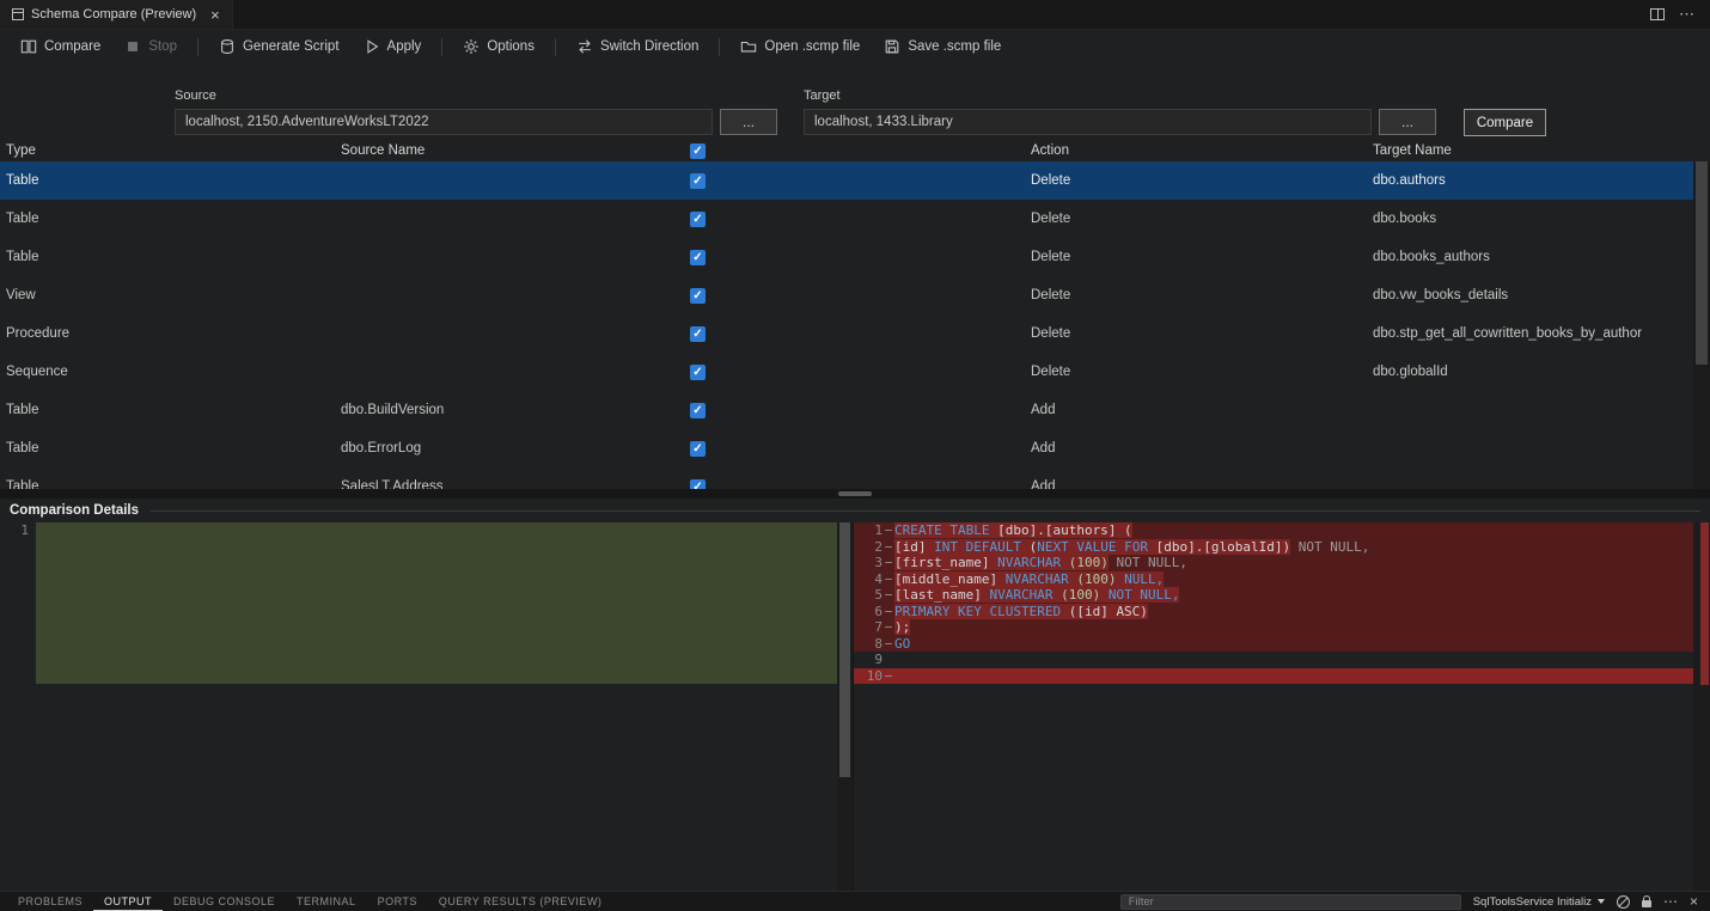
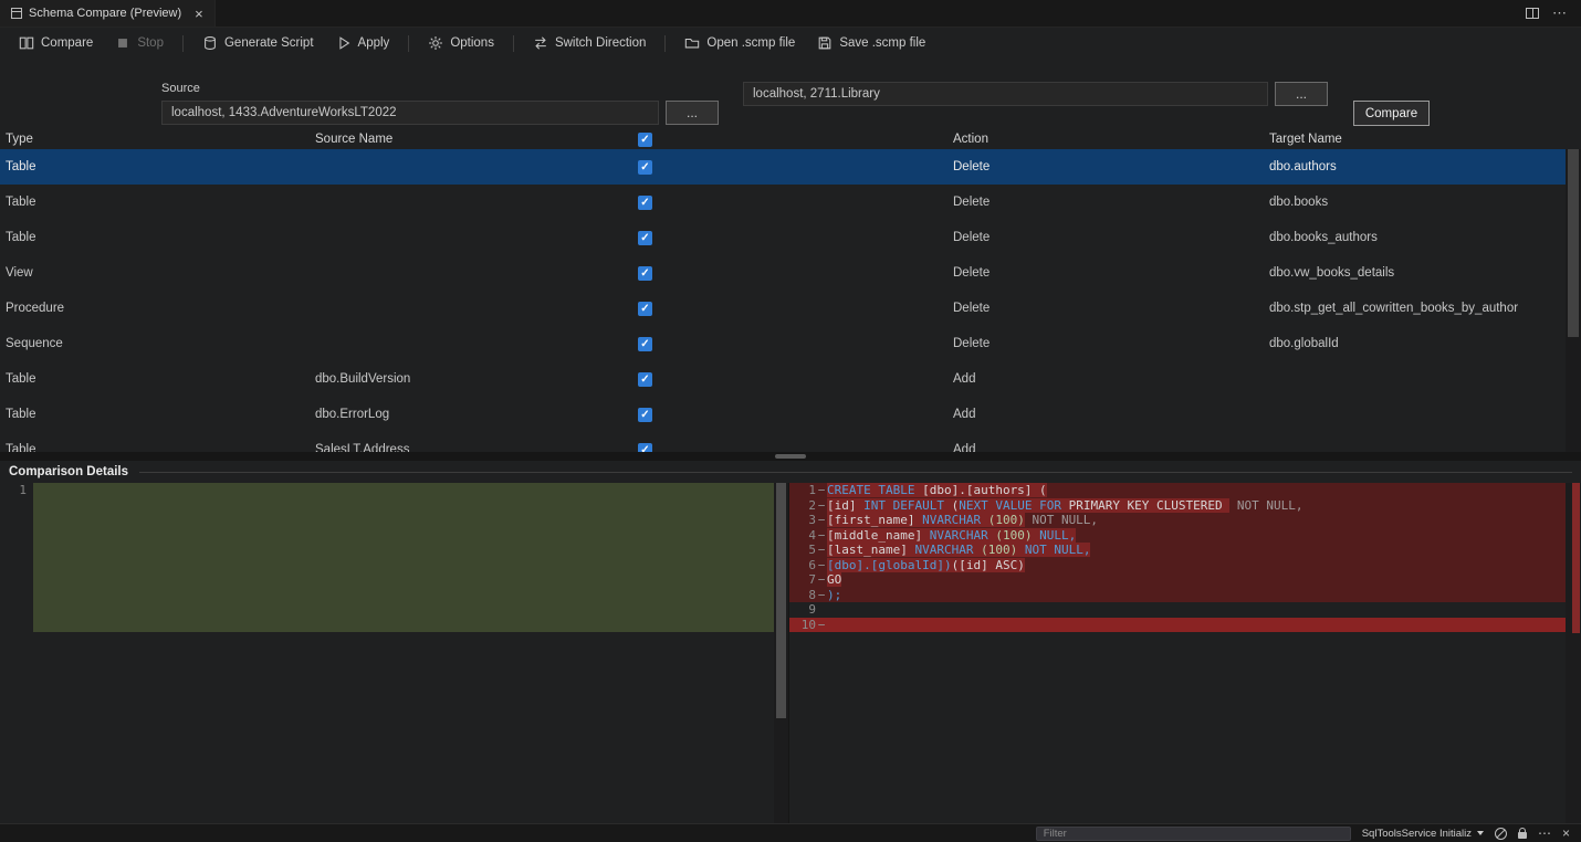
  Schema Compare (Preview)
  ×
  ⋯
  Compare
  Stop
  Generate Script
  Apply
  Options
  Switch Direction
  Open .scmp file
  Save .scmp file
  Source
- localhost, 2150.AdventureWorksLT2022
+ localhost, 1433.AdventureWorksLT2022
  ...
- Target
- localhost, 1433.Library
+ localhost, 2711.Library
  ...
  Compare
  Type
  Source Name
  Action
  Target Name
  Table
  Delete
  dbo.authors
  Table
  Delete
  dbo.books
  Table
  Delete
  dbo.books_authors
  View
  Delete
  dbo.vw_books_details
  Procedure
  Delete
  dbo.stp_get_all_cowritten_books_by_author
  Sequence
  Delete
  dbo.globalId
  Table
  dbo.BuildVersion
  Add
  Table
  dbo.ErrorLog
  Add
  Table
  SalesLT.Address
  Add
  Comparison Details
  1
  1
  −
  CREATE TABLE [dbo].[authors] (
  2
  −
- [id] INT DEFAULT (NEXT VALUE FOR [dbo].[globalId]) NOT NULL,
+ [id] INT DEFAULT (NEXT VALUE FOR PRIMARY KEY CLUSTERED NOT NULL,
  3
  −
  [first_name] NVARCHAR (100) NOT NULL,
  4
  −
  [middle_name] NVARCHAR (100) NULL,
  5
  −
  [last_name] NVARCHAR (100) NOT NULL,
  6
  −
- PRIMARY KEY CLUSTERED ([id] ASC)
+ [dbo].[globalId])([id] ASC)
  7
  −
- );
+ GO
  8
  −
- GO
+ );
  9
  10
  −
- PROBLEMS
- OUTPUT
- DEBUG CONSOLE
- TERMINAL
- PORTS
- QUERY RESULTS (PREVIEW)
  Filter
  SqlToolsService Initializ
  ⋯
  ×
